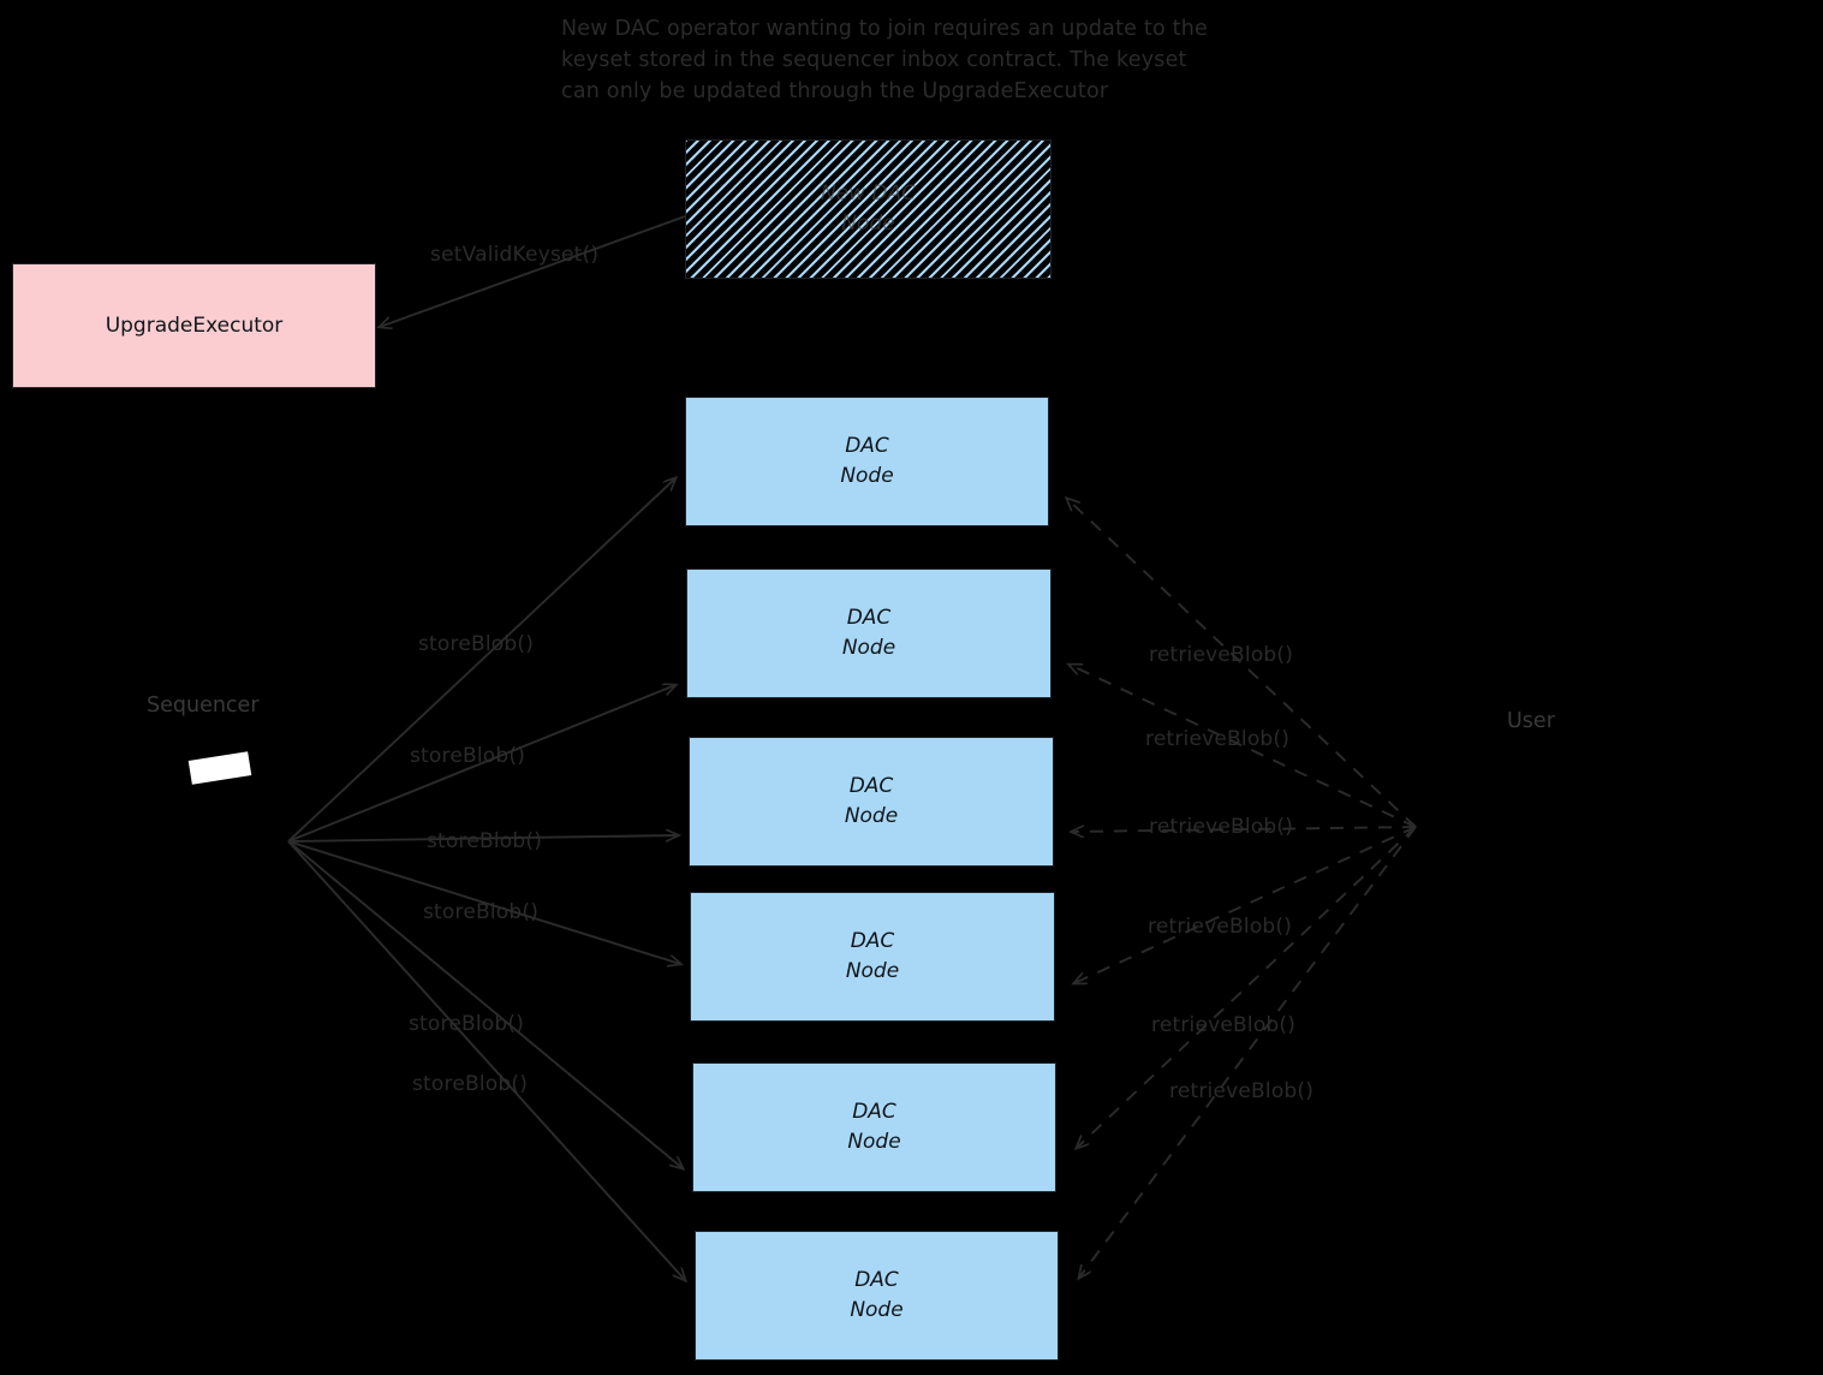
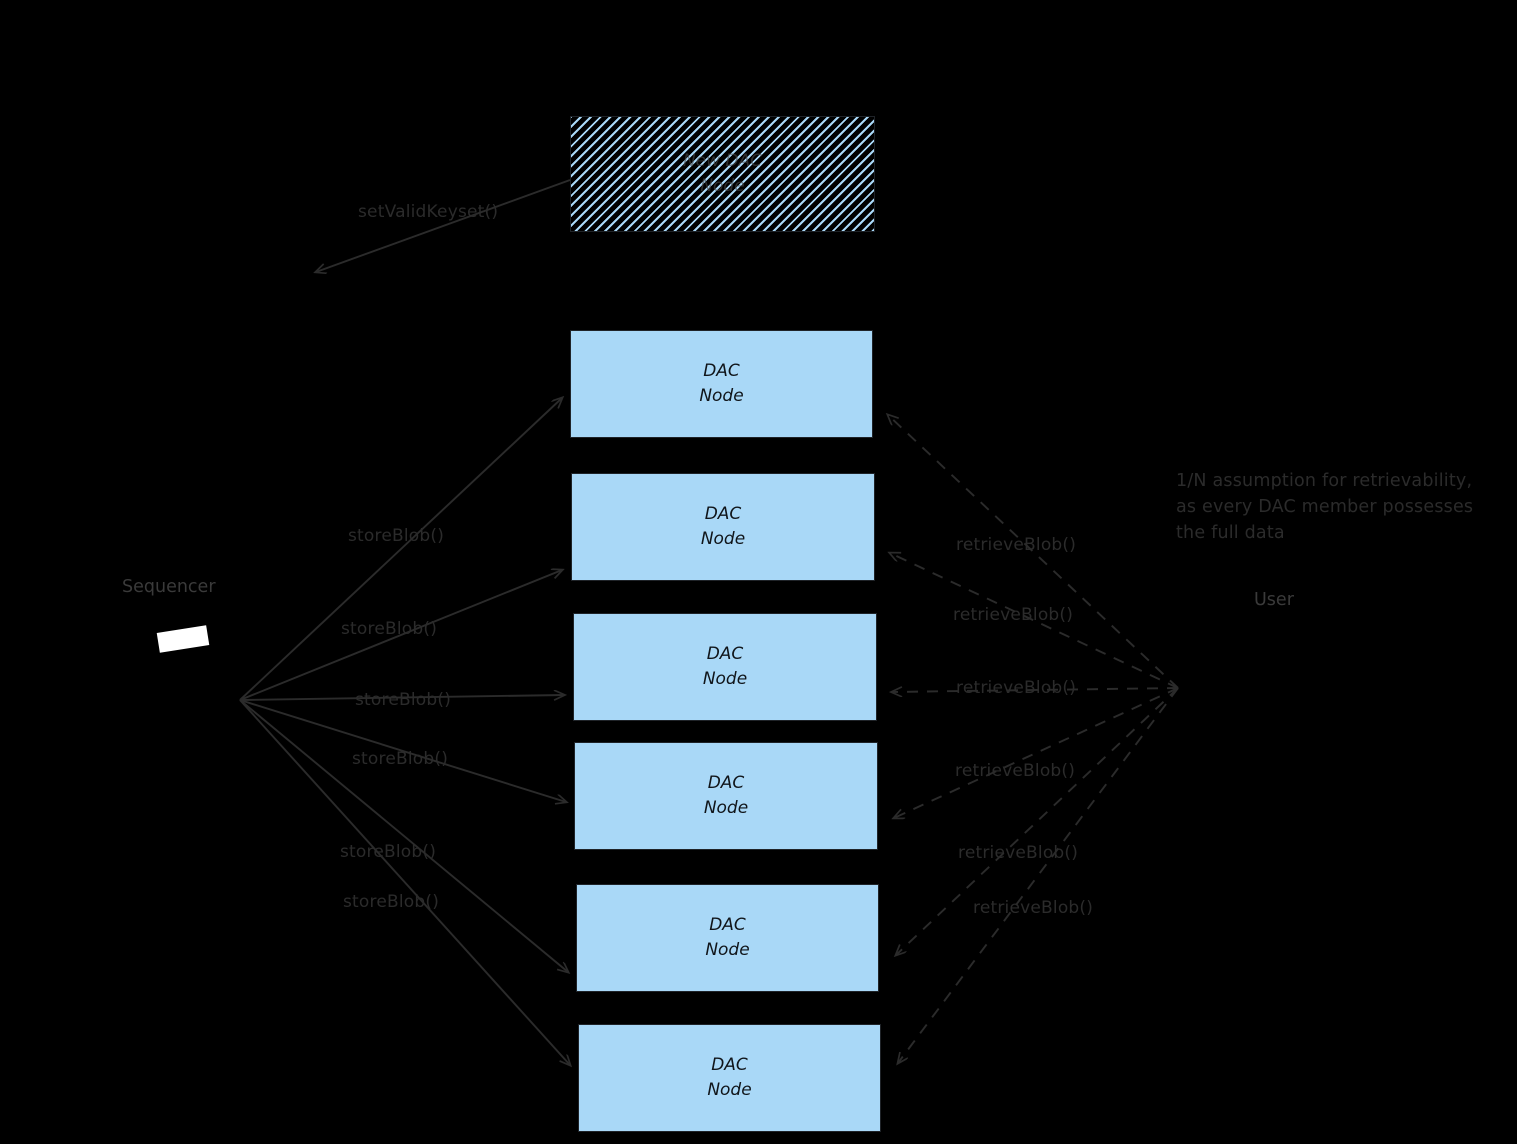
- New DAC operator wanting to join requires an update to the
- keyset stored in the sequencer inbox contract. The keyset
- can only be updated through the UpgradeExecutor
  New DAC
  Node
- UpgradeExecutor
  setValidKeyset()
  DAC
  Node
  DAC
  Node
  DAC
  Node
  DAC
  Node
  DAC
  Node
  DAC
  Node
  Sequencer
  User
  storeBlob()
  storeBlob()
  storeBlob()
  storeBlob()
  storeBlob()
  storeBlob()
  retrieveBlob()
  retrieveBlob()
  retrieveBlob()
  retrieveBlob()
  retrieveBlob()
  retrieveBlob()
+ 1/N assumption for retrievability,
+ as every DAC member possesses
+ the full data
